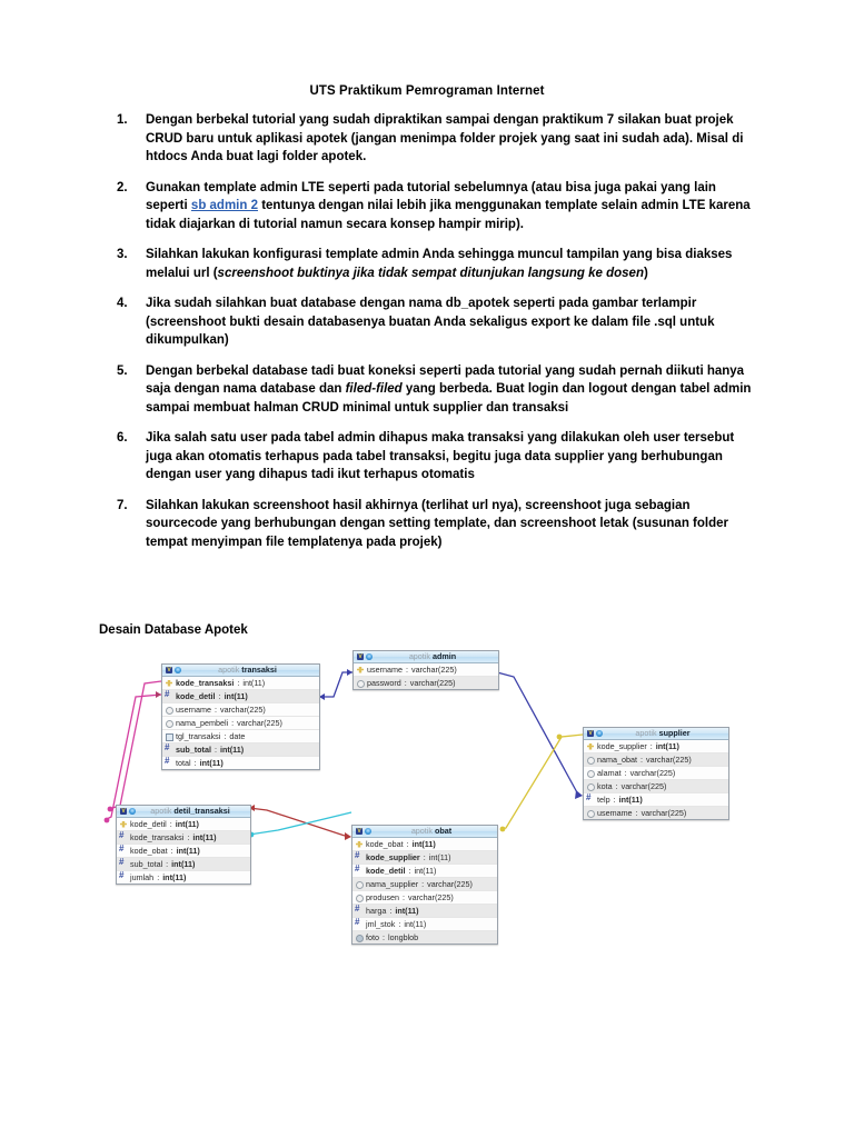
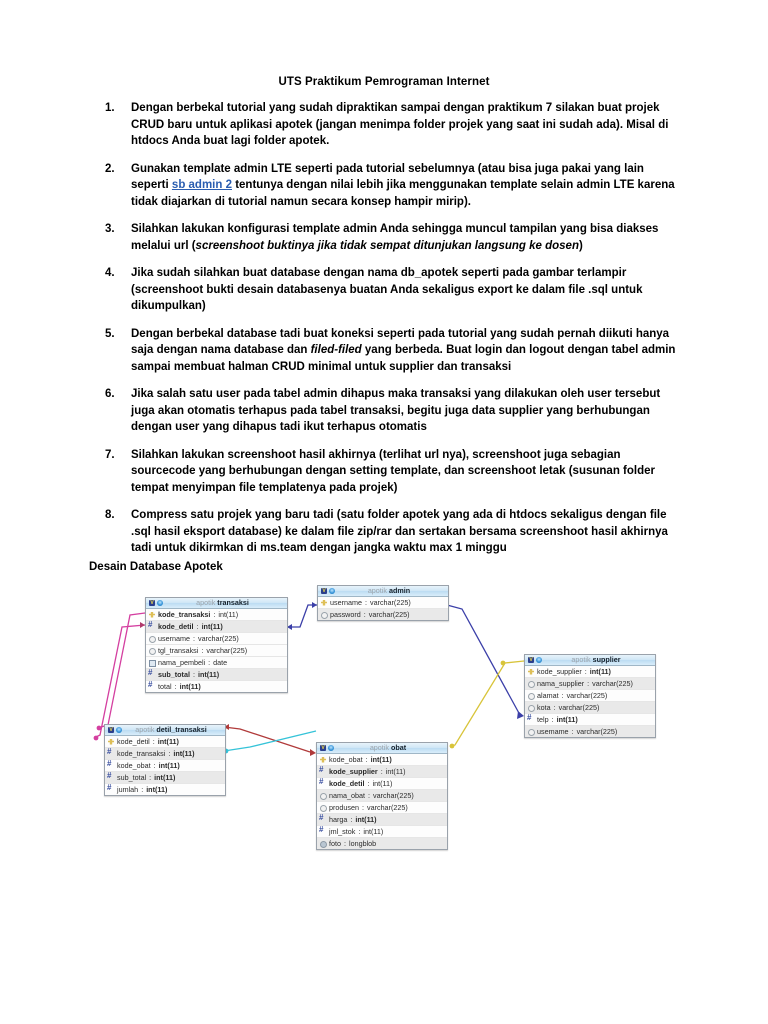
  UTS Praktikum Pemrograman Internet
  1.
  Dengan berbekal tutorial yang sudah dipraktikan sampai dengan praktikum 7 silakan buat projek CRUD baru untuk aplikasi apotek (jangan menimpa folder projek yang saat ini sudah ada). Misal di htdocs Anda buat lagi folder apotek.
  2.
  Gunakan template admin LTE seperti pada tutorial sebelumnya (atau bisa juga pakai yang lain seperti sb admin 2 tentunya dengan nilai lebih jika menggunakan template selain admin LTE karena tidak diajarkan di tutorial namun secara konsep hampir mirip).
  3.
  Silahkan lakukan konfigurasi template admin Anda sehingga muncul tampilan yang bisa diakses melalui url (screenshoot buktinya jika tidak sempat ditunjukan langsung ke dosen)
  4.
  Jika sudah silahkan buat database dengan nama db_apotek seperti pada gambar terlampir (screenshoot bukti desain databasenya buatan Anda sekaligus export ke dalam file .sql untuk dikumpulkan)
  5.
  Dengan berbekal database tadi buat koneksi seperti pada tutorial yang sudah pernah diikuti hanya saja dengan nama database dan filed-filed yang berbeda. Buat login dan logout dengan tabel admin sampai membuat halman CRUD minimal untuk supplier dan transaksi
  6.
  Jika salah satu user pada tabel admin dihapus maka transaksi yang dilakukan oleh user tersebut juga akan otomatis terhapus pada tabel transaksi, begitu juga data supplier yang berhubungan dengan user yang dihapus tadi ikut terhapus otomatis
  7.
  Silahkan lakukan screenshoot hasil akhirnya (terlihat url nya), screenshoot juga sebagian sourcecode yang berhubungan dengan setting template, dan screenshoot letak (susunan folder tempat menyimpan file templatenya pada projek)
+ 8.
+ Compress satu projek yang baru tadi (satu folder apotek yang ada di htdocs sekaligus dengan file .sql hasil eksport database) ke dalam file zip/rar dan sertakan bersama screenshoot hasil akhirnya tadi untuk dikirmkan di ms.team dengan jangka waktu max 1 minggu
  Desain Database Apotek
  apotik transaksi
  kode_transaksi
  :
  int(11)
  kode_detil
  :
  int(11)
  username
  :
  varchar(225)
- nama_pembeli
+ tgl_transaksi
  :
  varchar(225)
- tgl_transaksi
+ nama_pembeli
  :
  date
  sub_total
  :
  int(11)
  total
  :
  int(11)
  apotik admin
  username
  :
  varchar(225)
  password
  :
  varchar(225)
  apotik supplier
  kode_supplier
  :
  int(11)
- nama_obat
+ nama_supplier
  :
  varchar(225)
  alamat
  :
  varchar(225)
  kota
  :
  varchar(225)
  telp
  :
  int(11)
  usemame
  :
  varchar(225)
  apotik detil_transaksi
  kode_detil
  :
  int(11)
  kode_transaksi
  :
  int(11)
  kode_obat
  :
  int(11)
  sub_total
  :
  int(11)
  jumlah
  :
  int(11)
  apotik obat
  kode_obat
  :
  int(11)
  kode_supplier
  :
  int(11)
  kode_detil
  :
  int(11)
- nama_supplier
+ nama_obat
  :
  varchar(225)
  produsen
  :
  varchar(225)
  harga
  :
  int(11)
  jml_stok
  :
  int(11)
  foto
  :
  longblob
